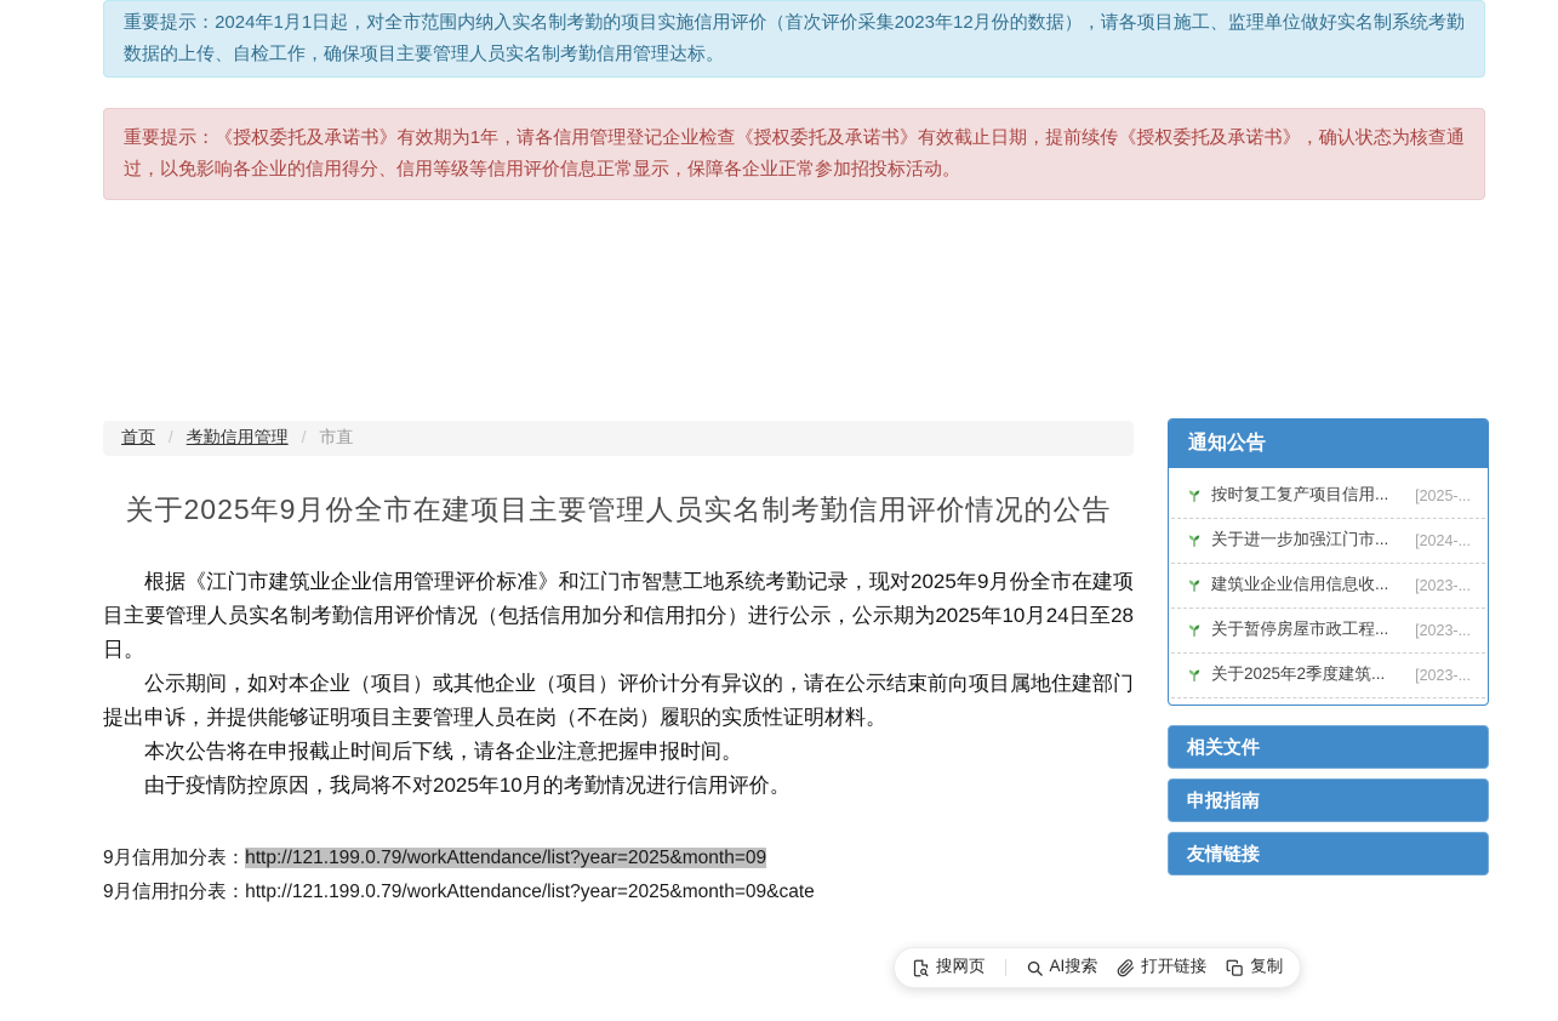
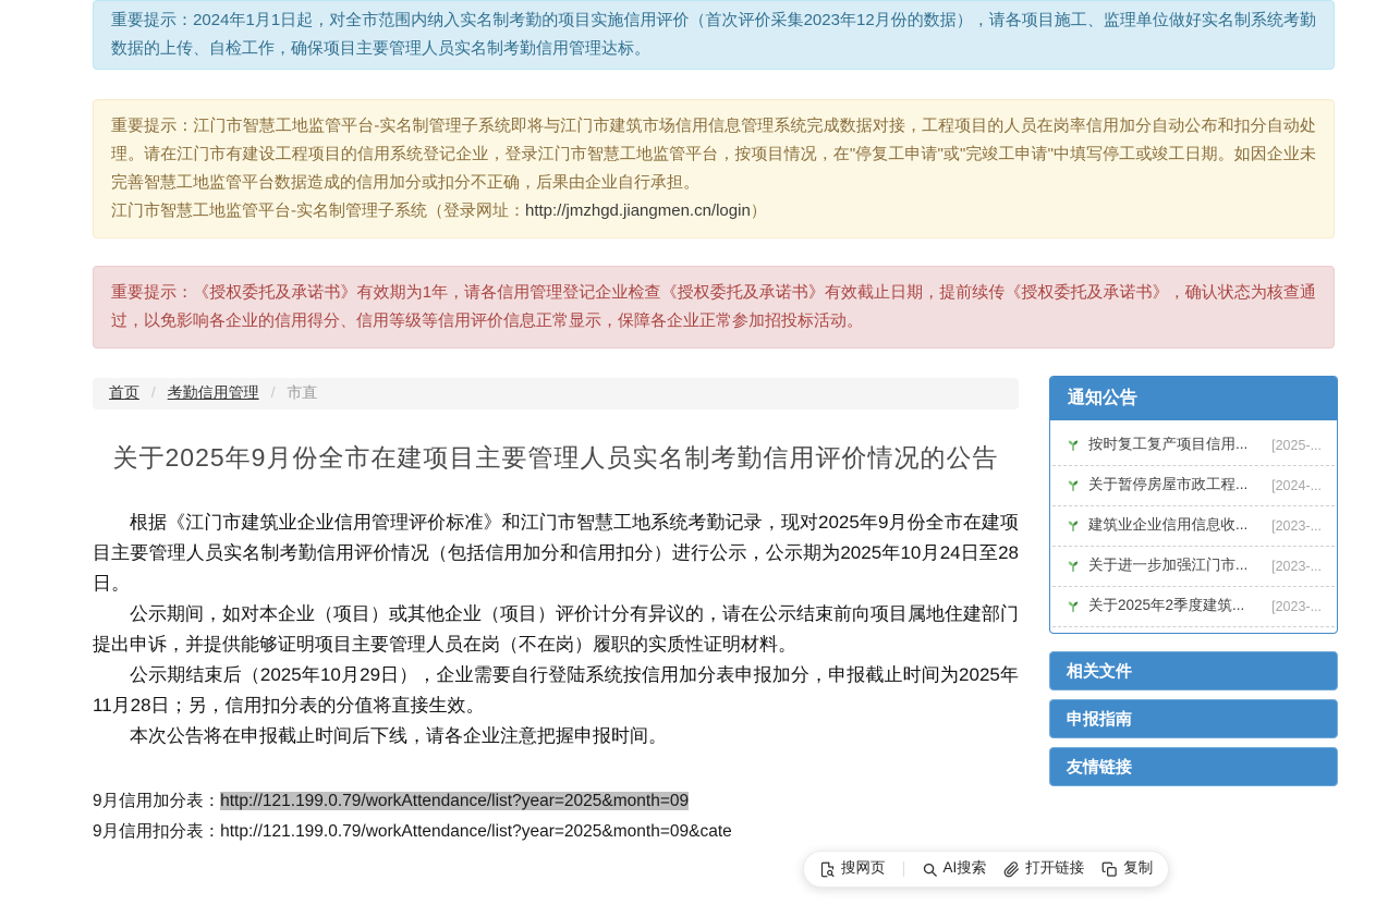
  重要提示：2024年1月1日起，对全市范围内纳入实名制考勤的项目实施信用评价（首次评价采集2023年12月份的数据），请各项目施工、监理单位做好实名制系统考勤数据的上传、自检工作，确保项目主要管理人员实名制考勤信用管理达标。
+ 重要提示：江门市智慧工地监管平台-实名制管理子系统即将与江门市建筑市场信用信息管理系统完成数据对接，工程项目的人员在岗率信用加分自动公布和扣分自动处理。请在江门市有建设工程项目的信用系统登记企业，登录江门市智慧工地监管平台，按项目情况，在"停复工申请"或"完竣工申请"中填写停工或竣工日期。如因企业未完善智慧工地监管平台数据造成的信用加分或扣分不正确，后果由企业自行承担。
+ 江门市智慧工地监管平台-实名制管理子系统（登录网址：http://jmzhgd.jiangmen.cn/login）
  重要提示：《授权委托及承诺书》有效期为1年，请各信用管理登记企业检查《授权委托及承诺书》有效截止日期，提前续传《授权委托及承诺书》，确认状态为核查通过，以免影响各企业的信用得分、信用等级等信用评价信息正常显示，保障各企业正常参加招投标活动。
  首页 / 考勤信用管理 / 市直
  关于2025年9月份全市在建项目主要管理人员实名制考勤信用评价情况的公告
  根据《江门市建筑业企业信用管理评价标准》和江门市智慧工地系统考勤记录，现对2025年9月份全市在建项目主要管理人员实名制考勤信用评价情况（包括信用加分和信用扣分）进行公示，公示期为2025年10月24日至28日。
  公示期间，如对本企业（项目）或其他企业（项目）评价计分有异议的，请在公示结束前向项目属地住建部门提出申诉，并提供能够证明项目主要管理人员在岗（不在岗）履职的实质性证明材料。
+ 公示期结束后（2025年10月29日），企业需要自行登陆系统按信用加分表申报加分，申报截止时间为2025年11月28日；另，信用扣分表的分值将直接生效。
  本次公告将在申报截止时间后下线，请各企业注意把握申报时间。
- 由于疫情防控原因，我局将不对2025年10月的考勤情况进行信用评价。
  9月信用加分表：http://121.199.0.79/workAttendance/list?year=2025&month=09
  9月信用扣分表：http://121.199.0.79/workAttendance/list?year=2025&month=09&cate
  通知公告
  按时复工复产项目信用...
  [2025-...
- 关于进一步加强江门市...
+ 关于暂停房屋市政工程...
  [2024-...
  建筑业企业信用信息收...
  [2023-...
- 关于暂停房屋市政工程...
+ 关于进一步加强江门市...
  [2023-...
  关于2025年2季度建筑...
  [2023-...
  相关文件
  申报指南
  友情链接
  搜网页
  AI搜索
  打开链接
  复制
